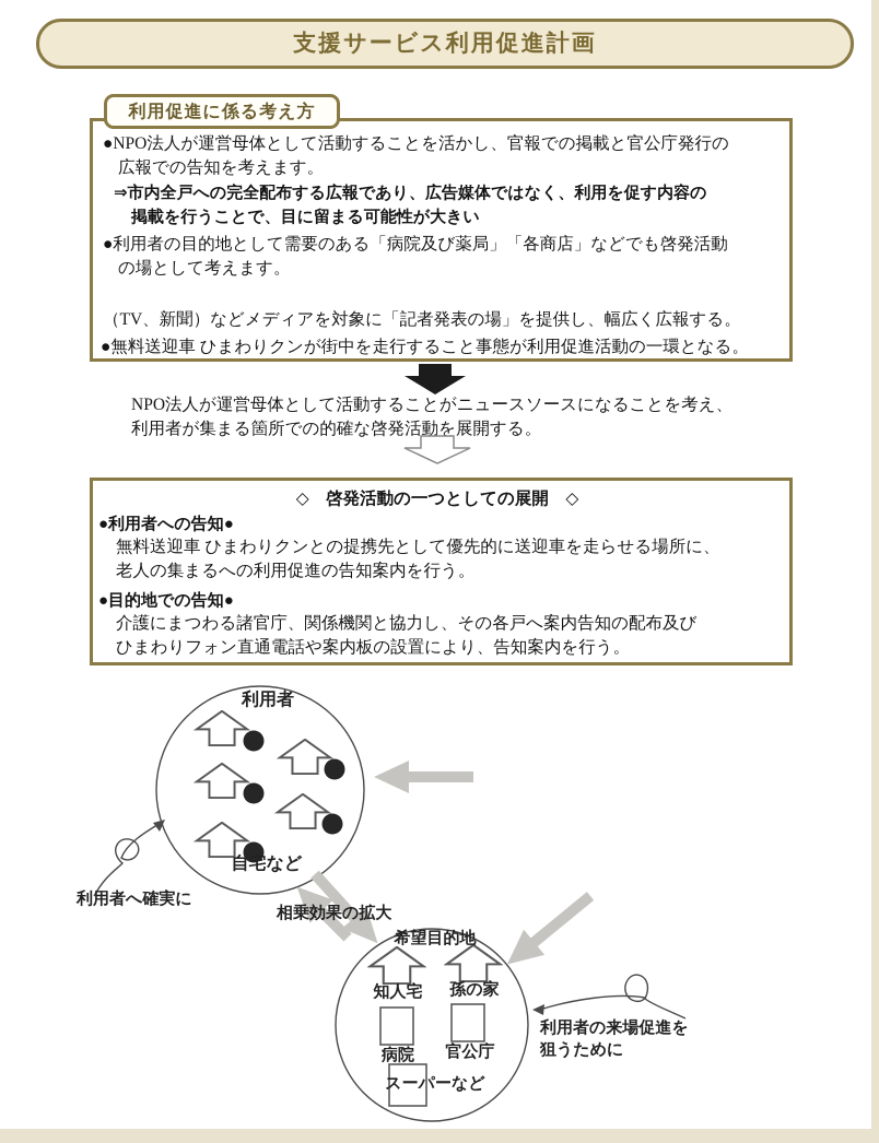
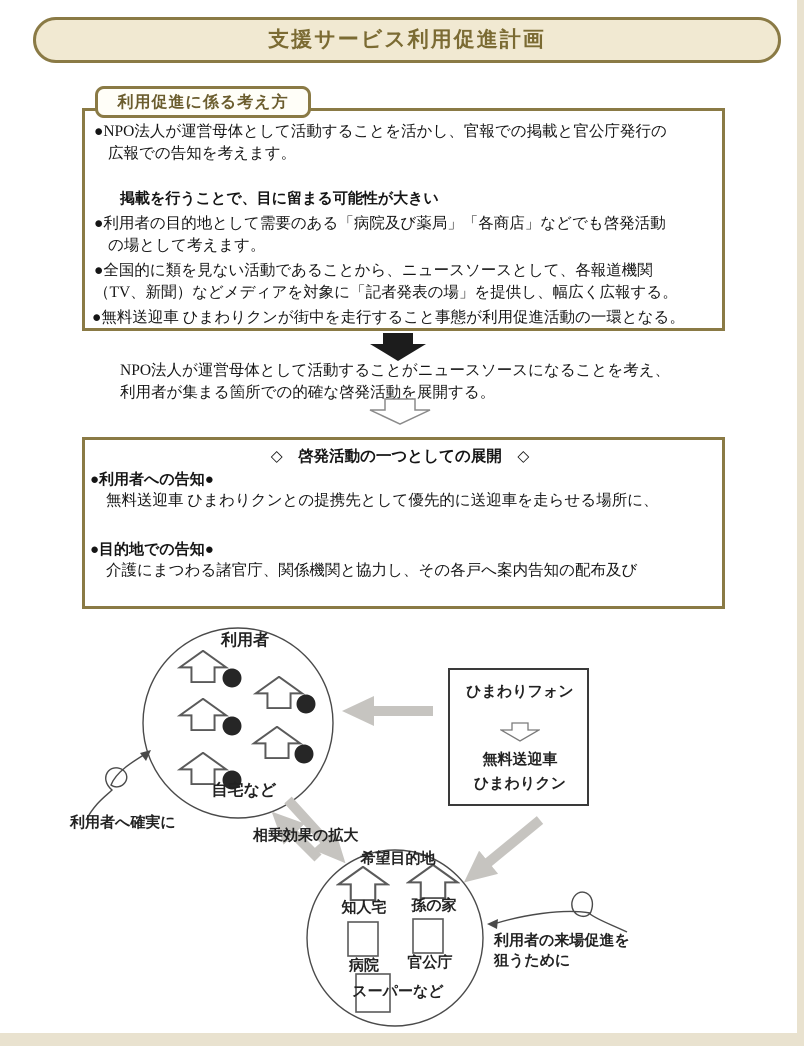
  支援サービス利用促進計画
  利用促進に係る考え方
  ●NPO法人が運営母体として活動することを活かし、官報での掲載と官公庁発行の
  広報での告知を考えます。
- ⇒市内全戸への完全配布する広報であり、広告媒体ではなく、利用を促す内容の
  掲載を行うことで、目に留まる可能性が大きい
  ●利用者の目的地として需要のある「病院及び薬局」「各商店」などでも啓発活動
  の場として考えます。
+ ●全国的に類を見ない活動であることから、ニュースソースとして、各報道機関
  （TV、新聞）などメディアを対象に「記者発表の場」を提供し、幅広く広報する。
  ●無料送迎車 ひまわりクンが街中を走行すること事態が利用促進活動の一環となる。
  NPO法人が運営母体として活動することがニュースソースになることを考え、
  利用者が集まる箇所での的確な啓発活動を展開する。
  ◇ 啓発活動の一つとしての展開 ◇
  ●利用者への告知●
  無料送迎車 ひまわりクンとの提携先として優先的に送迎車を走らせる場所に、
- 老人の集まるへの利用促進の告知案内を行う。
  ●目的地での告知●
  介護にまつわる諸官庁、関係機関と協力し、その各戸へ案内告知の配布及び
- ひまわりフォン直通電話や案内板の設置により、告知案内を行う。
  利用者
  自宅など
+ ひまわりフォン
+ 無料送迎車
+ ひまわりクン
  利用者へ確実に
  相乗効果の拡大
  利用者の来場促進を
  狙うために
  希望目的地
  知人宅
  孫の家
  病院
  官公庁
  スーパーなど
